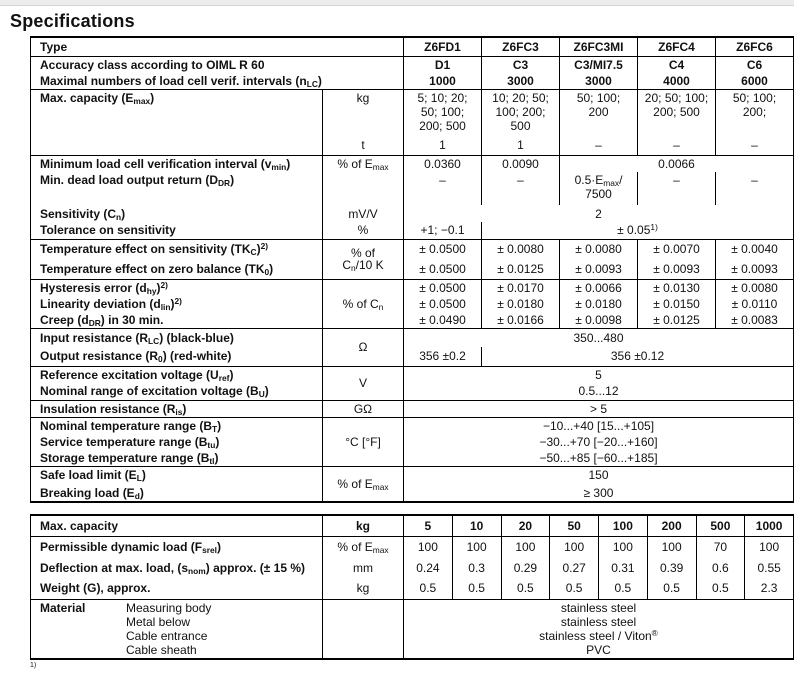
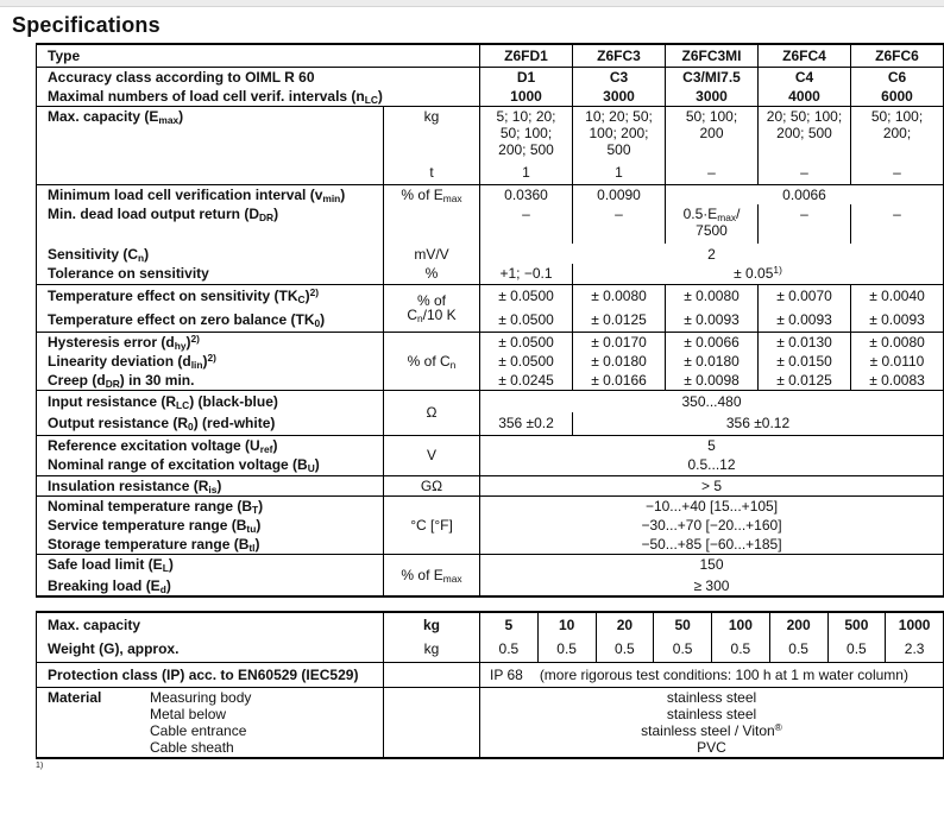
  Specifications
  Type	Z6FD1	Z6FC3	Z6FC3MI	Z6FC4	Z6FC6
  Accuracy class according to OIML R 60	D1	C3	C3/MI7.5	C4	C6
  Maximal numbers of load cell verif. intervals (nLC)	1000	3000	3000	4000	6000
  Max. capacity (Emax)	kg	5; 10; 20; 50; 100; 200; 500	10; 20; 50; 100; 200; 500	50; 100; 200	20; 50; 100; 200; 500	50; 100; 200;
  t	1	1	–	–	–
  Minimum load cell verification interval (vmin)	% of Emax	0.0360	0.0090	0.0066
  Min. dead load output return (DDR)		–	–	0.5·Emax/7500	–	–
  Sensitivity (Cn)	mV/V	2
  Tolerance on sensitivity	%	+1; −0.1	± 0.051)
  Temperature effect on sensitivity (TKC)2)	% ofCn/10 K	± 0.0500	± 0.0080	± 0.0080	± 0.0070	± 0.0040
  Temperature effect on zero balance (TK0)	± 0.0500	± 0.0125	± 0.0093	± 0.0093	± 0.0093
  Hysteresis error (dhy)2)	% of Cn	± 0.0500	± 0.0170	± 0.0066	± 0.0130	± 0.0080
  Linearity deviation (dlin)2)	± 0.0500	± 0.0180	± 0.0180	± 0.0150	± 0.0110
- Creep (dDR) in 30 min.	± 0.0490	± 0.0166	± 0.0098	± 0.0125	± 0.0083
+ Creep (dDR) in 30 min.	± 0.0245	± 0.0166	± 0.0098	± 0.0125	± 0.0083
  Input resistance (RLC) (black-blue)	Ω	350...480
  Output resistance (R0) (red-white)	356 ±0.2	356 ±0.12
  Reference excitation voltage (Uref)	V	5
  Nominal range of excitation voltage (BU)	0.5...12
  Insulation resistance (Ris)	GΩ	> 5
  Nominal temperature range (BT)	°C [°F]	−10...+40 [15...+105]
  Service temperature range (Btu)	−30...+70 [−20...+160]
  Storage temperature range (Btl)	−50...+85 [−60...+185]
  Safe load limit (EL)	% of Emax	150
  Breaking load (Ed)	≥ 300
  Max. capacity	kg	5	10	20	50	100	200	500	1000
- Permissible dynamic load (Fsrel)	% of Emax	100	100	100	100	100	100	70	100
- Deflection at max. load, (snom) approx. (± 15 %)	mm	0.24	0.3	0.29	0.27	0.31	0.39	0.6	0.55
  Weight (G), approx.	kg	0.5	0.5	0.5	0.5	0.5	0.5	0.5	2.3
+ Protection class (IP) acc. to EN60529 (IEC529)		IP 68 (more rigorous test conditions: 100 h at 1 m water column)
  Material Measuring body Metal below Cable entrance Cable sheath		stainless steel stainless steel stainless steel / Viton® PVC
